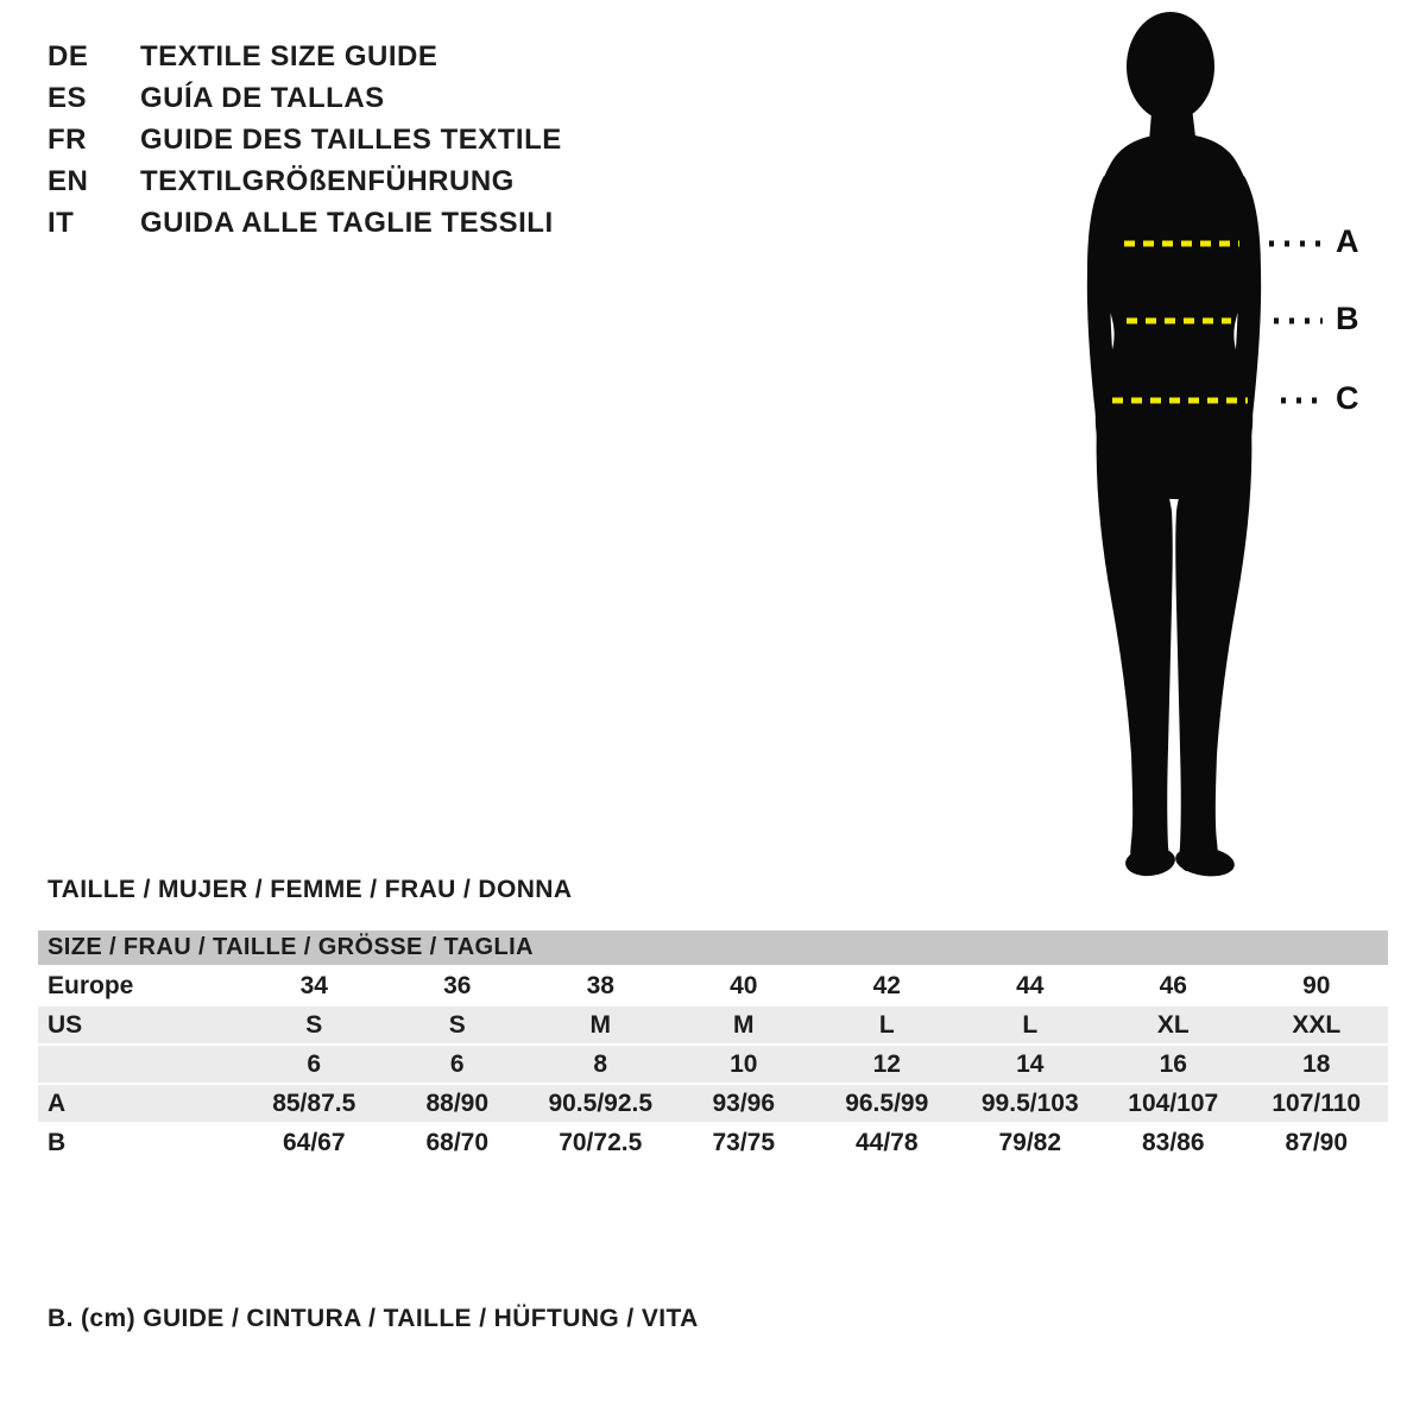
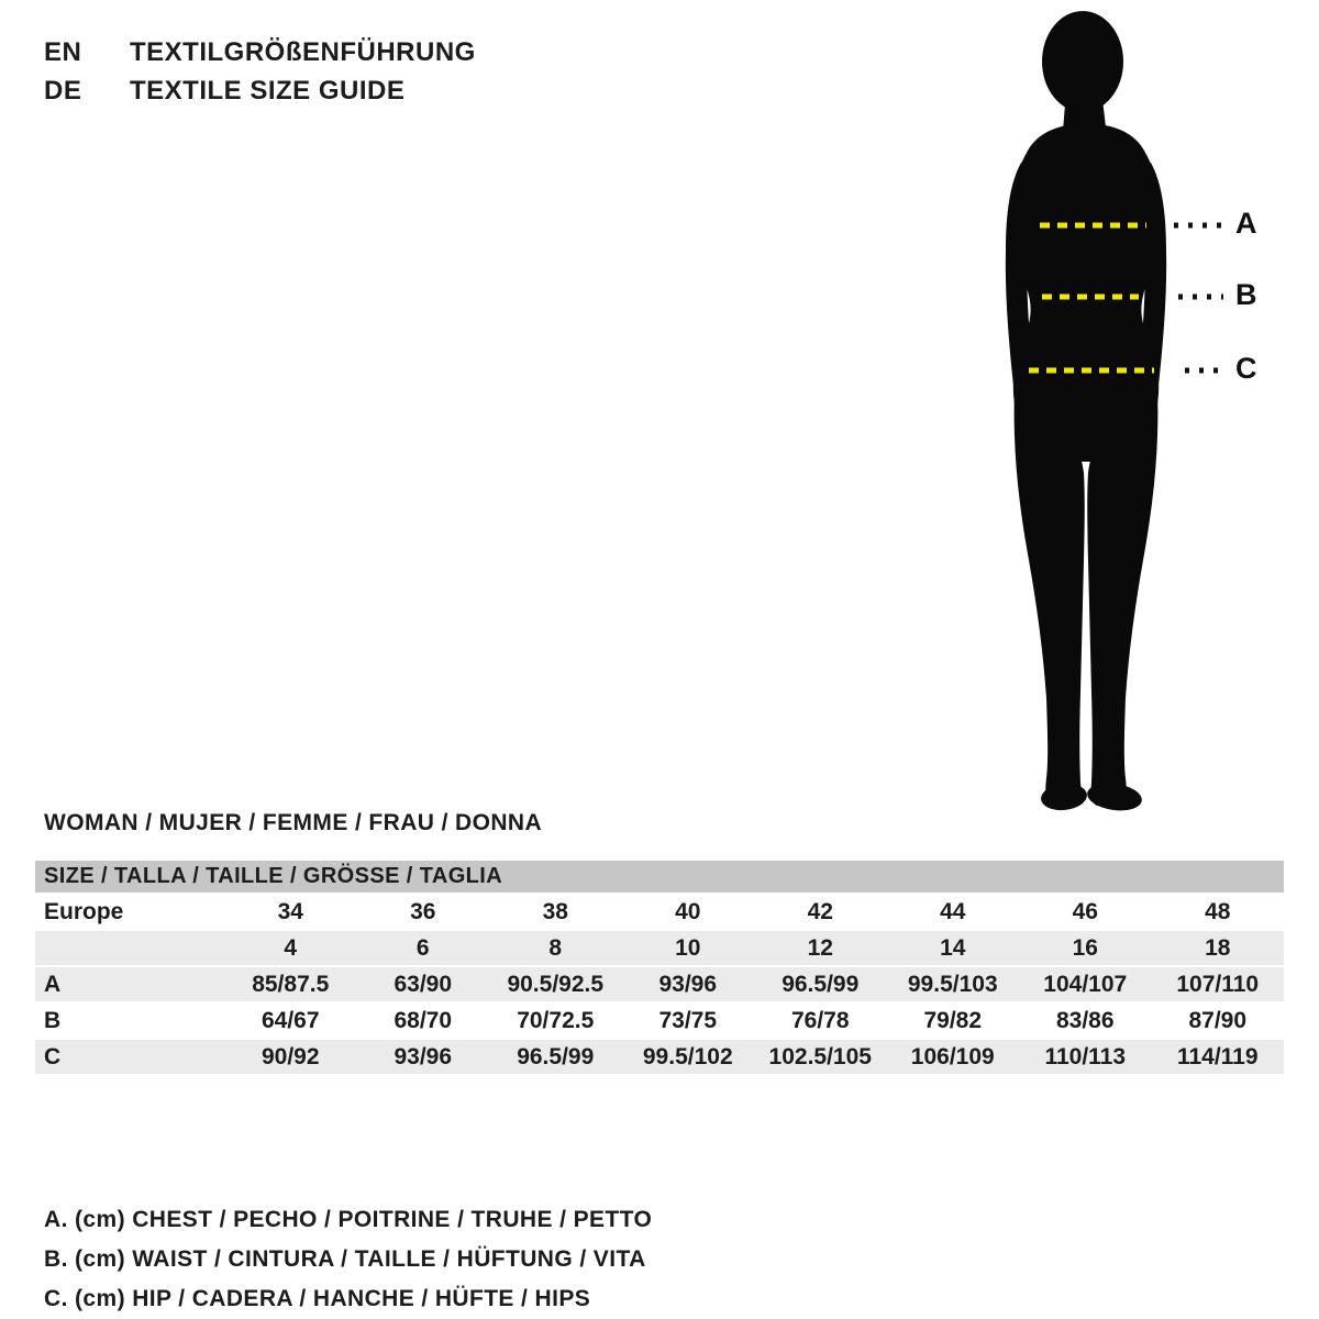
- DE
+ EN
- TEXTILE SIZE GUIDE
+ TEXTILGRÖßENFÜHRUNG
- ES
- GUÍA DE TALLAS
- FR
- GUIDE DES TAILLES TEXTILE
- EN
+ DE
- TEXTILGRÖßENFÜHRUNG
+ TEXTILE SIZE GUIDE
- IT
- GUIDA ALLE TAGLIE TESSILI
  A
  B
  C
- TAILLE / MUJER / FEMME / FRAU / DONNA
+ WOMAN / MUJER / FEMME / FRAU / DONNA
- SIZE / FRAU / TAILLE / GRÖSSE / TAGLIA
+ SIZE / TALLA / TAILLE / GRÖSSE / TAGLIA
- Europe	34	36	38	40	42	44	46	90
+ Europe	34	36	38	40	42	44	46	48
- US	S	S	M	M	L	L	XL	XXL
- 	6	6	8	10	12	14	16	18
+ 	4	6	8	10	12	14	16	18
- A	85/87.5	88/90	90.5/92.5	93/96	96.5/99	99.5/103	104/107	107/110
+ A	85/87.5	63/90	90.5/92.5	93/96	96.5/99	99.5/103	104/107	107/110
- B	64/67	68/70	70/72.5	73/75	44/78	79/82	83/86	87/90
+ B	64/67	68/70	70/72.5	73/75	76/78	79/82	83/86	87/90
+ C	90/92	93/96	96.5/99	99.5/102	102.5/105	106/109	110/113	114/119
+ A. (cm) CHEST / PECHO / POITRINE / TRUHE / PETTO
- B. (cm) GUIDE / CINTURA / TAILLE / HÜFTUNG / VITA
+ B. (cm) WAIST / CINTURA / TAILLE / HÜFTUNG / VITA
+ C. (cm) HIP / CADERA / HANCHE / HÜFTE / HIPS
